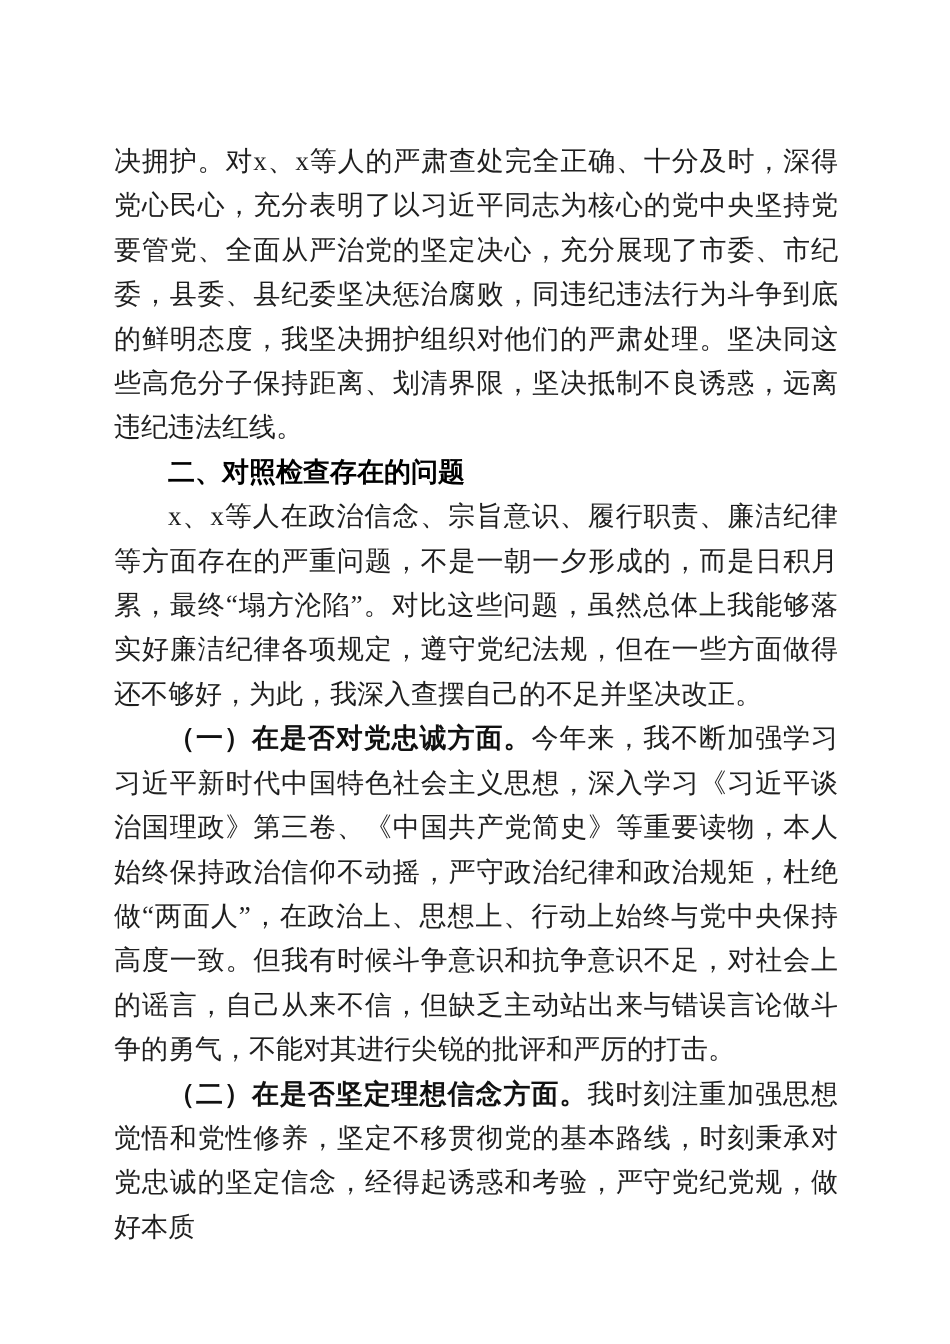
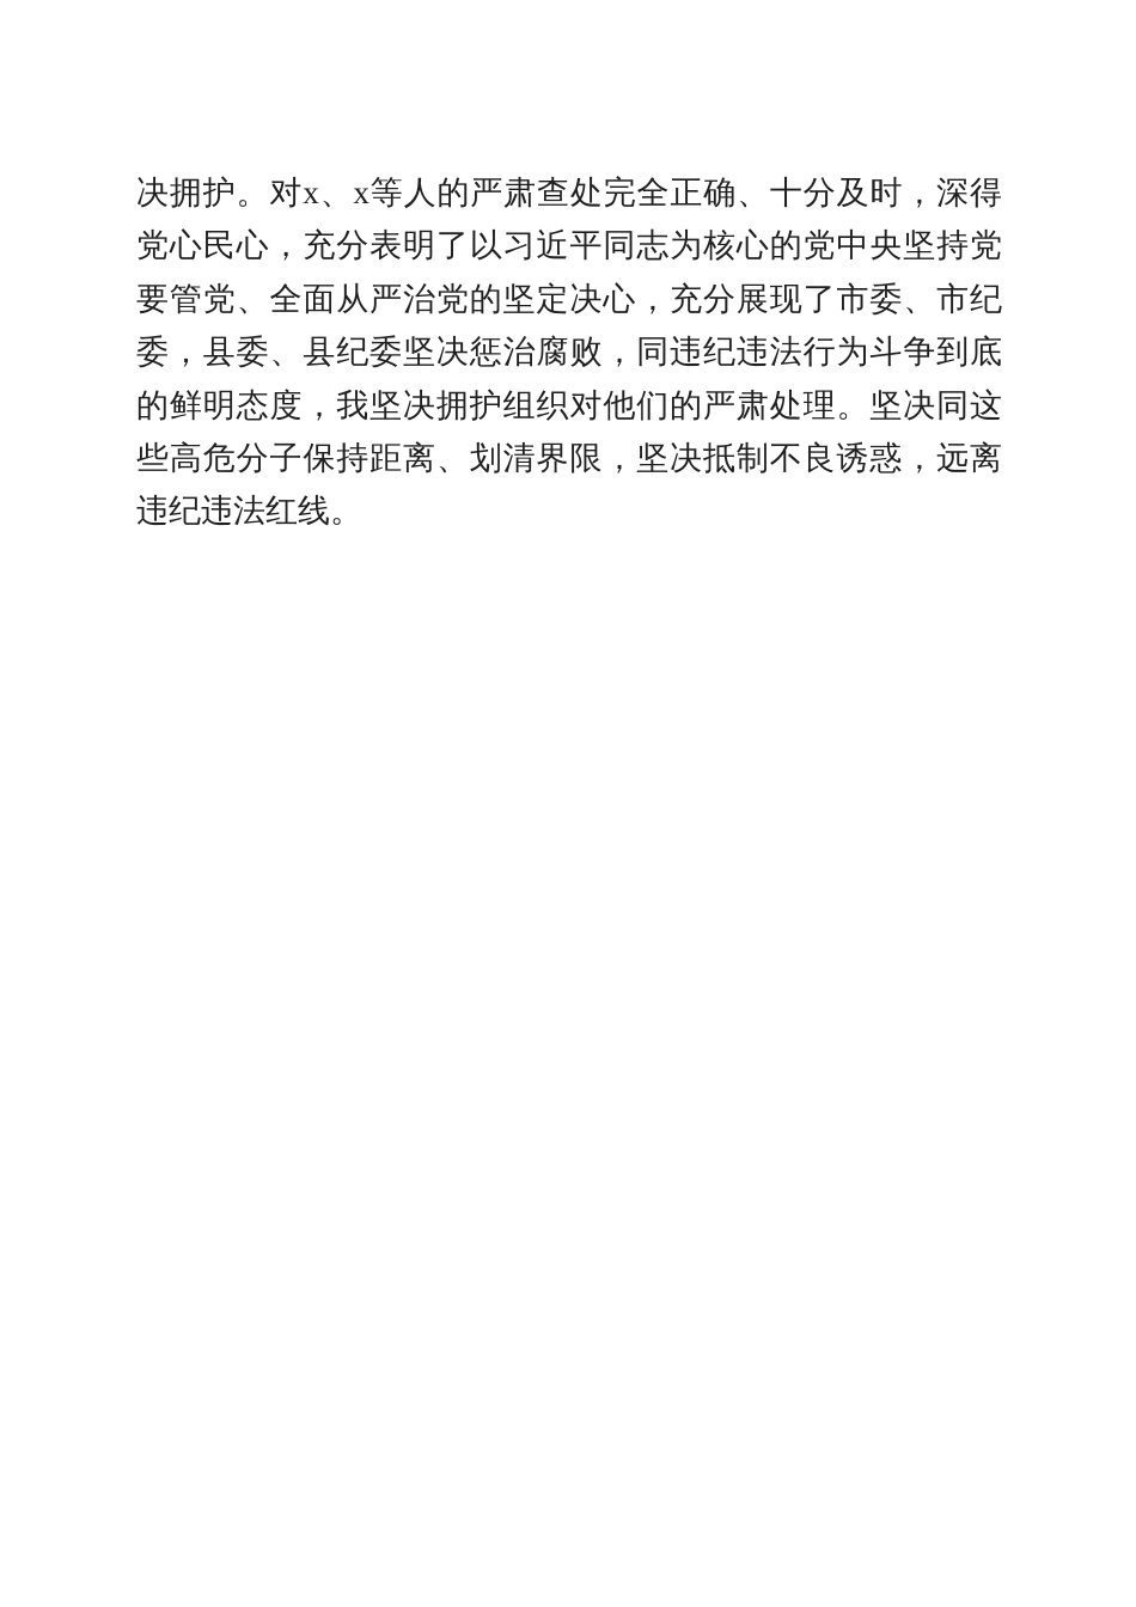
  决拥护。对x、x等人的严肃查处完全正确、十分及时，深得党心民心，充分表明了以习近平同志为核心的党中央坚持党要管党、全面从严治党的坚定决心，充分展现了市委、市纪委，县委、县纪委坚决惩治腐败，同违纪违法行为斗争到底的鲜明态度，我坚决拥护组织对他们的严肃处理。坚决同这些高危分子保持距离、划清界限，坚决抵制不良诱惑，远离违纪违法红线。
- 二、对照检查存在的问题
- x、x等人在政治信念、宗旨意识、履行职责、廉洁纪律等方面存在的严重问题，不是一朝一夕形成的，而是日积月累，最终“塌方沦陷”。对比这些问题，虽然总体上我能够落实好廉洁纪律各项规定，遵守党纪法规，但在一些方面做得还不够好，为此，我深入查摆自己的不足并坚决改正。
- （一）在是否对党忠诚方面。今年来，我不断加强学习习近平新时代中国特色社会主义思想，深入学习《习近平谈治国理政》第三卷、《中国共产党简史》等重要读物，本人始终保持政治信仰不动摇，严守政治纪律和政治规矩，杜绝做“两面人”，在政治上、思想上、行动上始终与党中央保持高度一致。但我有时候斗争意识和抗争意识不足，对社会上的谣言，自己从来不信，但缺乏主动站出来与错误言论做斗争的勇气，不能对其进行尖锐的批评和严厉的打击。
- （二）在是否坚定理想信念方面。我时刻注重加强思想觉悟和党性修养，坚定不移贯彻党的基本路线，时刻秉承对党忠诚的坚定信念，经得起诱惑和考验，严守党纪党规，做好本质
